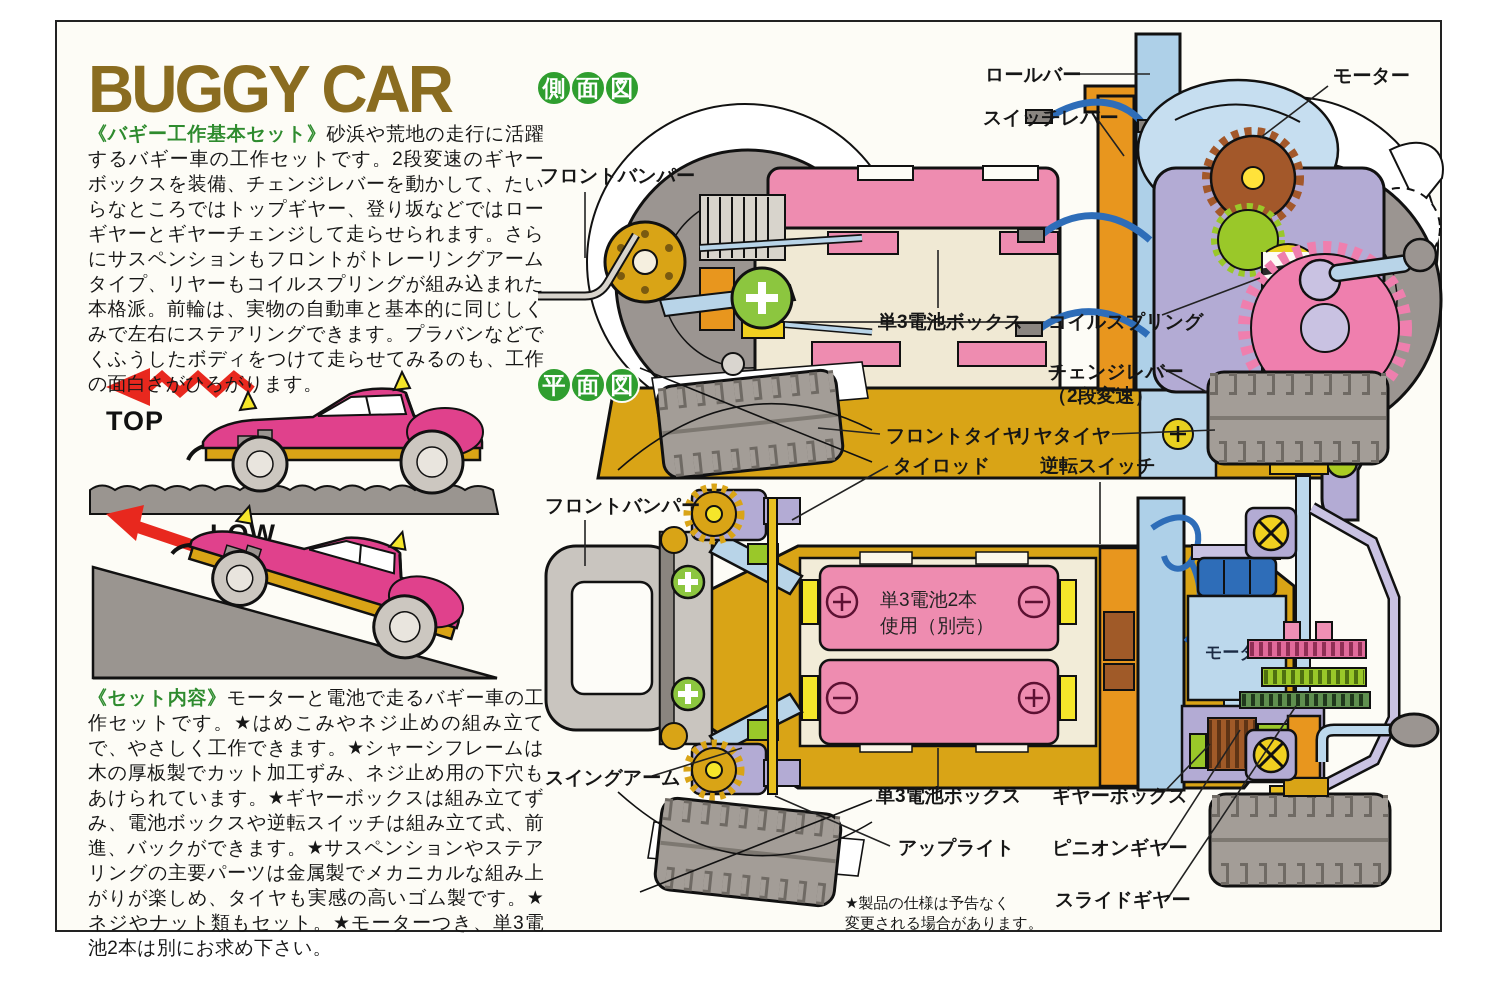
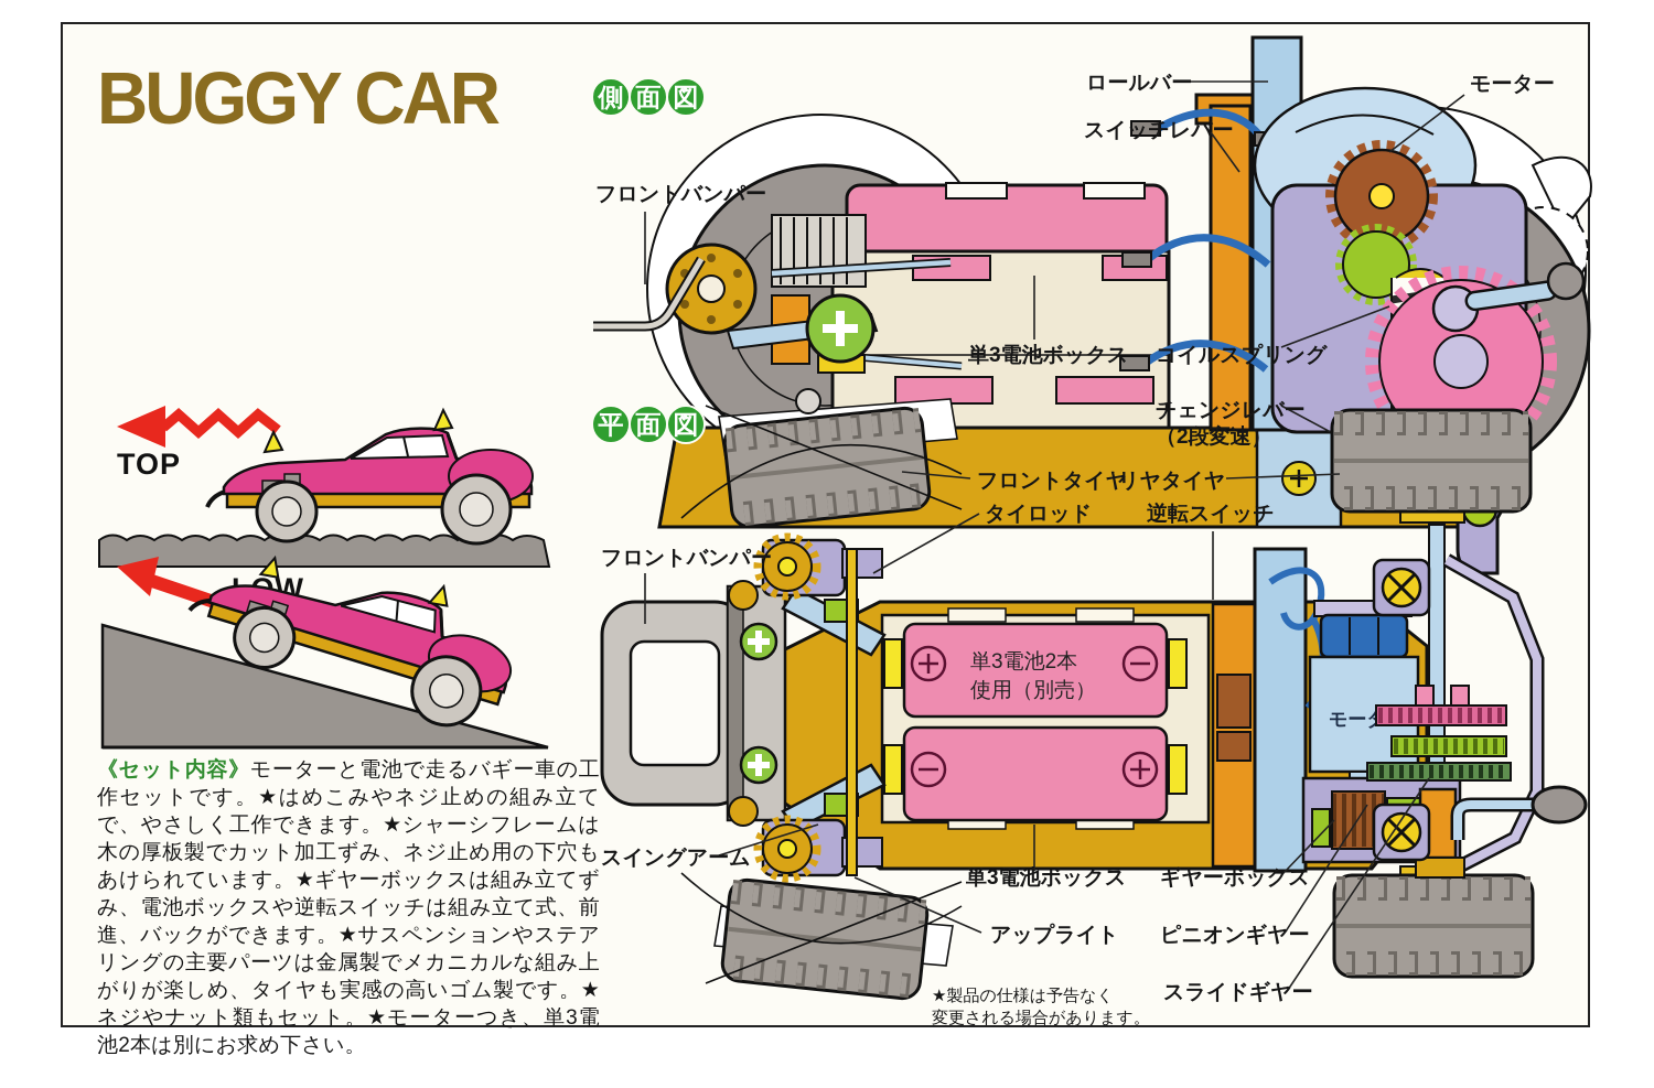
  TOP
  側
  面
  図
  フロントバンパー
  ロールバー
  スイッチレバー
  モーター
  単3電池ボックス
  コイルスプリング
  チェンジレバー
  （2段変速）
  単3電池2本
  使用（別売）
  平
  面
  図
  フロントタイヤ
  タイロッド
  リヤタイヤ
  逆転スイッチ
  フロントバンパー
  スイングアーム
  単3電池ボックス
  アップライト
  ギヤーボックス
  ピニオンギヤー
  スライドギヤー
  ★製品の仕様は予告なく
  変更される場合があります。
  BUGGY CAR
- 《バギー工作基本セット》砂浜や荒地の走行に活躍するバギー車の工作セットです。2段変速のギヤーボックスを装備、チェンジレバーを動かして、たいらなところではトップギヤー、登り坂などではローギヤーとギヤーチェンジして走らせられます。さらにサスペンションもフロントがトレーリングアームタイプ、リヤーもコイルスプリングが組み込まれた本格派。前輪は、実物の自動車と基本的に同じしくみで左右にステアリングできます。プラバンなどでくふうしたボディをつけて走らせてみるのも、工作の面白さがひろがります。
  《セット内容》モーターと電池で走るバギー車の工作セットです。★はめこみやネジ止めの組み立てで、やさしく工作できます。★シャーシフレームは木の厚板製でカット加工ずみ、ネジ止め用の下穴もあけられています。★ギヤーボックスは組み立てずみ、電池ボックスや逆転スイッチは組み立て式、前進、バックができます。★サスペンションやステアリングの主要パーツは金属製でメカニカルな組み上がりが楽しめ、タイヤも実感の高いゴム製です。★ネジやナット類もセット。★モーターつき、単3電池2本は別にお求め下さい。
